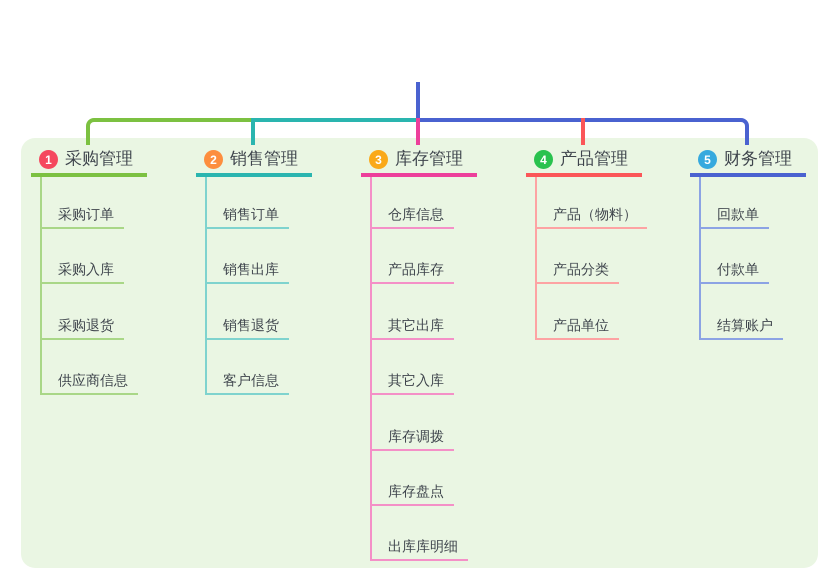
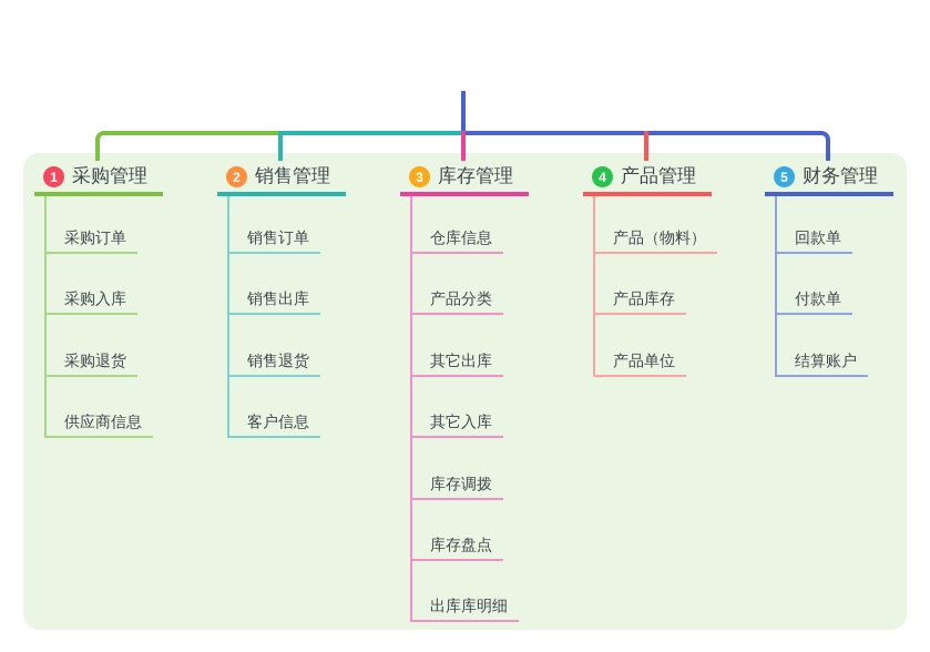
  1
  采购管理
  采购订单
  采购入库
  采购退货
  供应商信息
  2
  销售管理
  销售订单
  销售出库
  销售退货
  客户信息
  3
  库存管理
  仓库信息
- 产品库存
+ 产品分类
  其它出库
  其它入库
  库存调拨
  库存盘点
  出库库明细
  4
  产品管理
  产品（物料）
- 产品分类
+ 产品库存
  产品单位
  5
  财务管理
  回款单
  付款单
  结算账户
